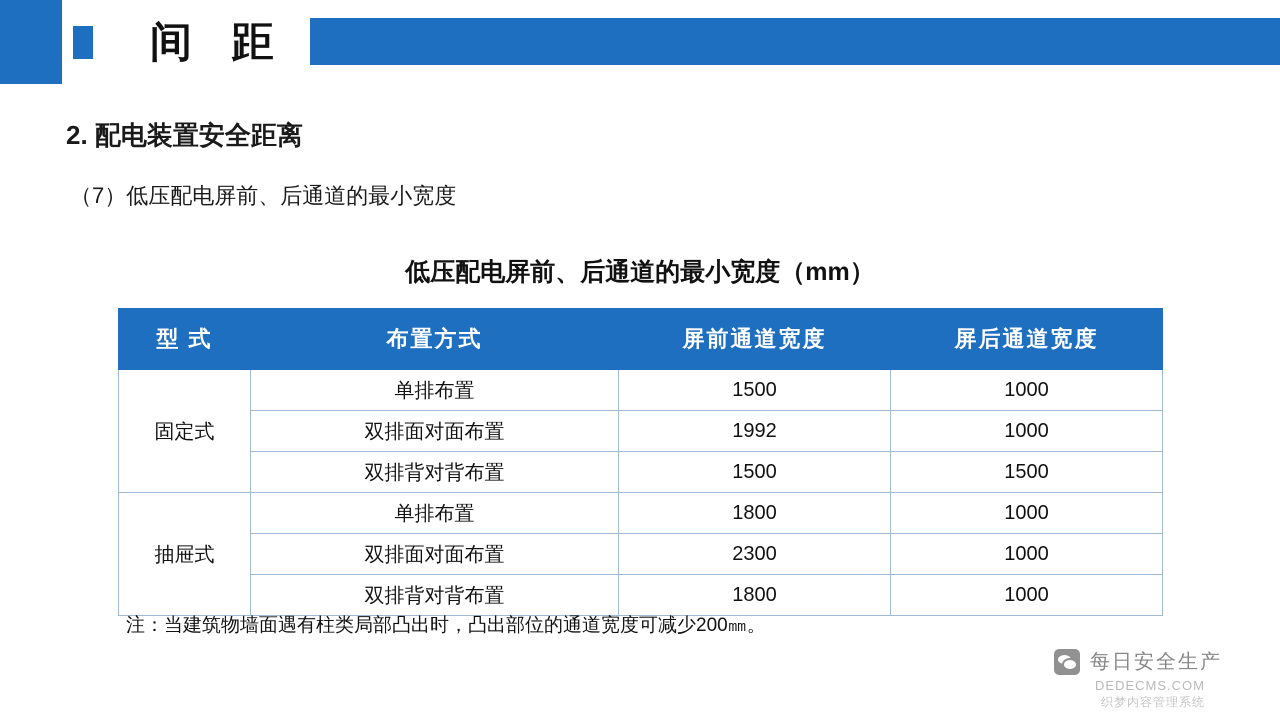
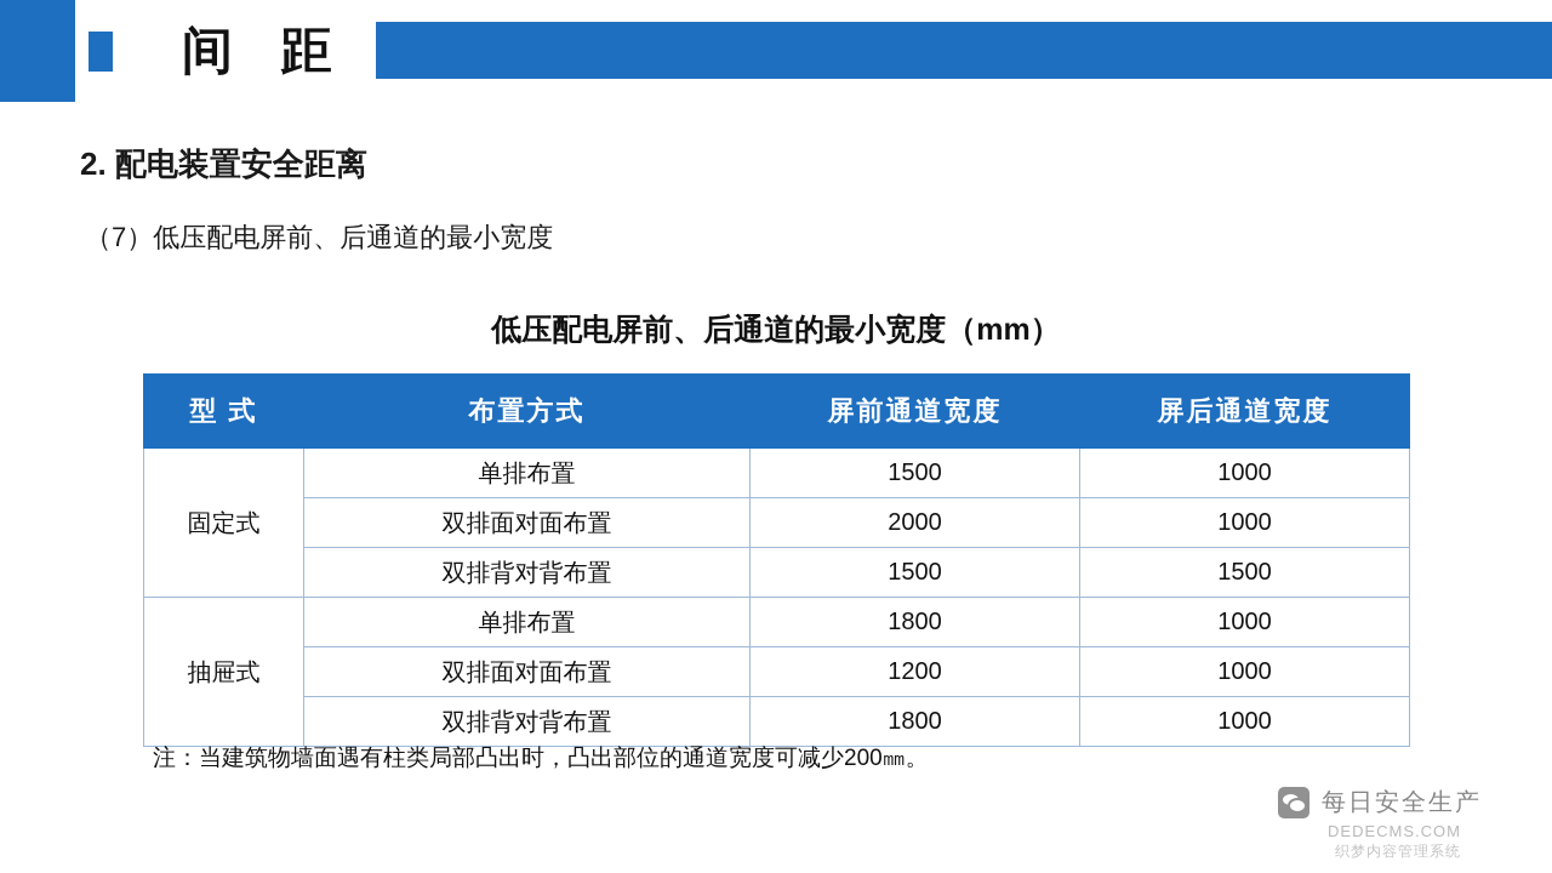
  间 距
  2. 配电装置安全距离
  （7）低压配电屏前、后通道的最小宽度
  低压配电屏前、后通道的最小宽度（mm）
  型 式	布置方式	屏前通道宽度	屏后通道宽度
  固定式	单排布置	1500	1000
- 双排面对面布置	1992	1000
+ 双排面对面布置	2000	1000
  双排背对背布置	1500	1500
  抽屉式	单排布置	1800	1000
- 双排面对面布置	2300	1000
+ 双排面对面布置	1200	1000
  双排背对背布置	1800	1000
  注：当建筑物墙面遇有柱类局部凸出时，凸出部位的通道宽度可减少200㎜。
  每日安全生产
  DEDECMS.COM
  织梦内容管理系统
